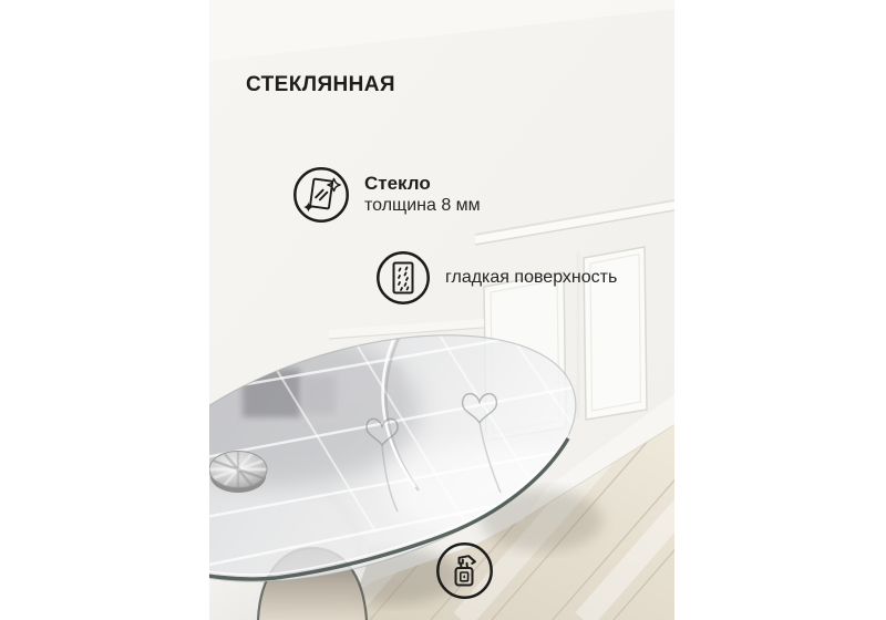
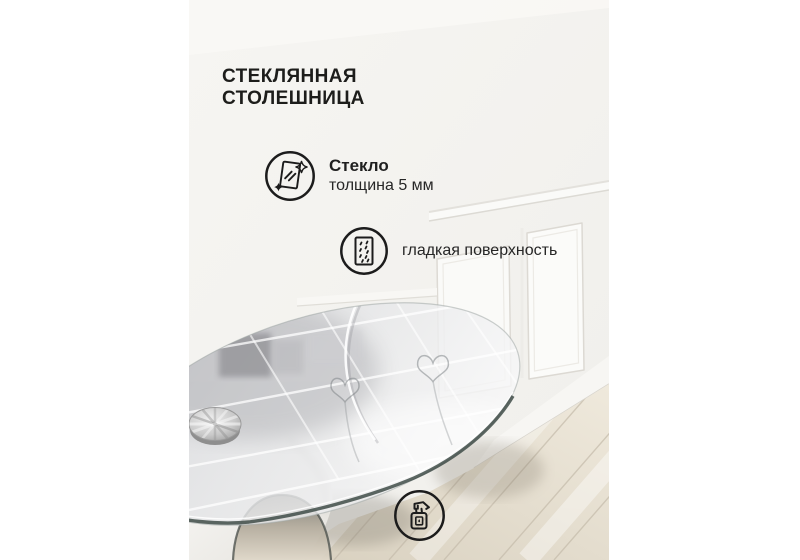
  СТЕКЛЯННАЯ
+ СТОЛЕШНИЦА
  Стекло
- толщина 8 мм
+ толщина 5 мм
  гладкая поверхность
